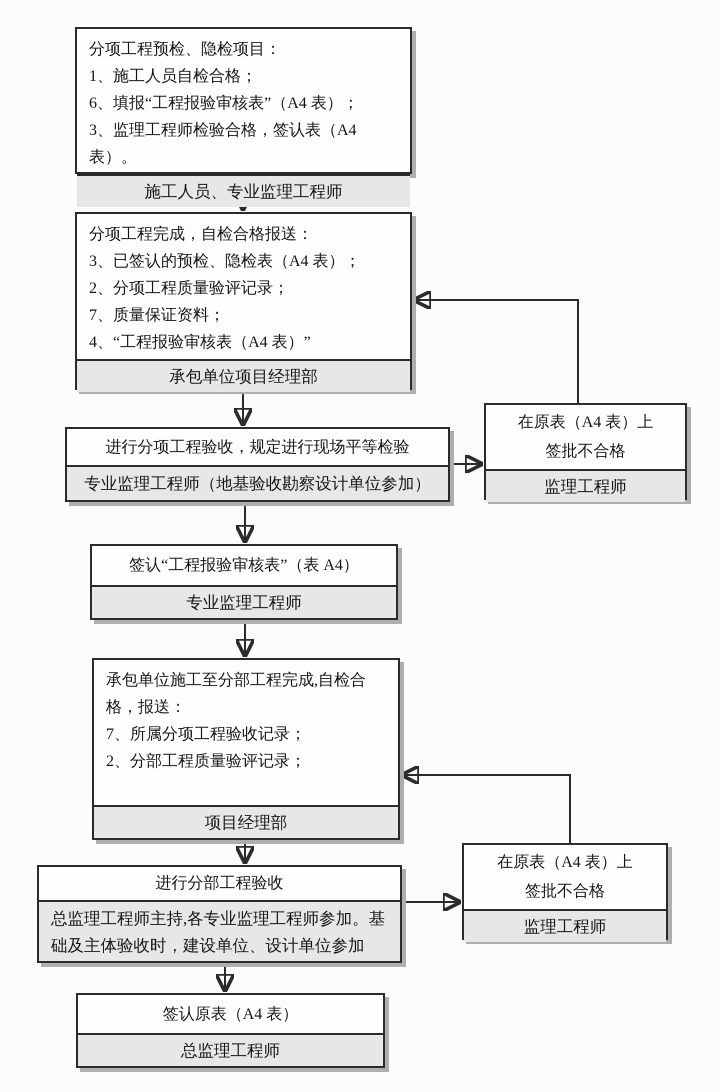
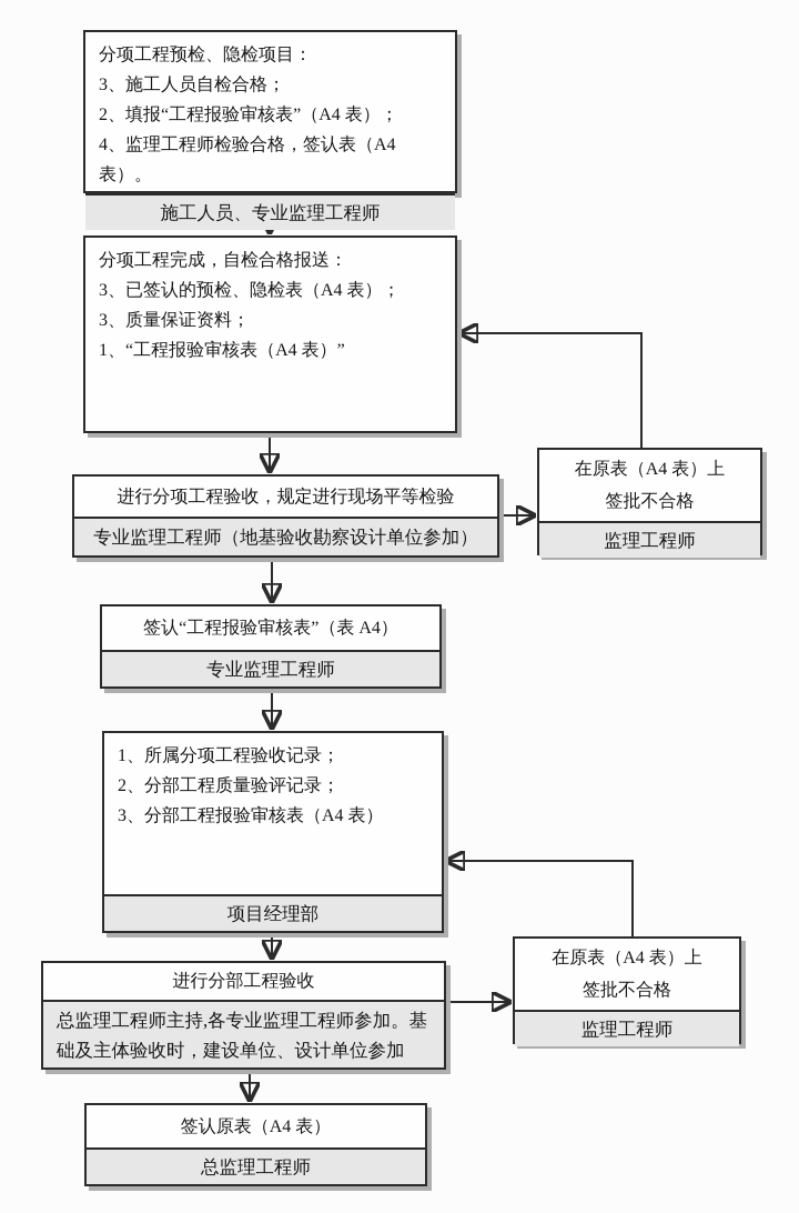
  分项工程预检、隐检项目：
- 1、施工人员自检合格；
+ 3、施工人员自检合格；
- 6、填报“工程报验审核表”（A4 表）；
+ 2、填报“工程报验审核表”（A4 表）；
- 3、监理工程师检验合格，签认表（A4 表）。
+ 4、监理工程师检验合格，签认表（A4 表）。
  施工人员、专业监理工程师
  分项工程完成，自检合格报送：
  3、已签认的预检、隐检表（A4 表）；
- 2、分项工程质量验评记录；
- 7、质量保证资料；
+ 3、质量保证资料；
- 4、“工程报验审核表（A4 表）”
+ 1、“工程报验审核表（A4 表）”
- 承包单位项目经理部
  进行分项工程验收，规定进行现场平等检验
  专业监理工程师（地基验收勘察设计单位参加）
  在原表（A4 表）上
  签批不合格
  监理工程师
  签认“工程报验审核表”（表 A4）
  专业监理工程师
- 承包单位施工至分部工程完成,自检合格，报送：
- 7、所属分项工程验收记录；
+ 1、所属分项工程验收记录；
  2、分部工程质量验评记录；
+ 3、分部工程报验审核表（A4 表）
  项目经理部
  进行分部工程验收
  总监理工程师主持,各专业监理工程师参加。基础及主体验收时，建设单位、设计单位参加
  在原表（A4 表）上
  签批不合格
  监理工程师
  签认原表（A4 表）
  总监理工程师
